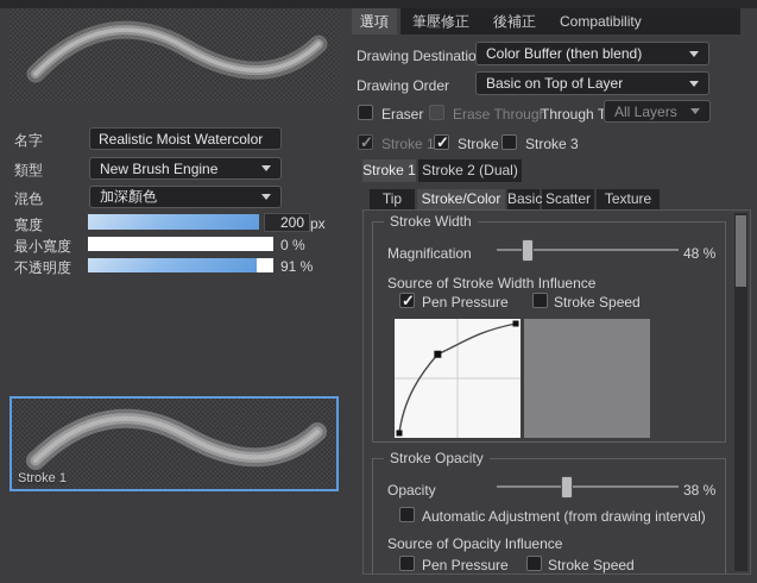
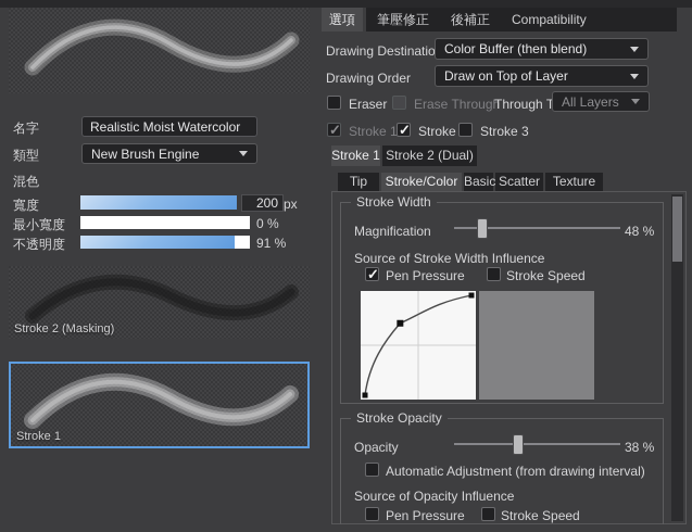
  名字
  Realistic Moist Watercolor
  類型
  New Brush Engine
  混色
- 加深顏色
  寬度
  200
  px
  最小寬度
  0 %
  不透明度
  91 %
+ Stroke 2 (Masking)
  Stroke 1
  選項
  筆壓修正
  後補正
  Compatibility
  Drawing Destinatio
  Color Buffer (then blend)
  Drawing Order
- Basic on Top of Layer
+ Draw on Top of Layer
  Eraser
  Erase Through
  Through T
  All Layers
  Stroke 1
  Stroke
  Stroke 3
  Stroke 1
  Stroke 2 (Dual)
  Tip
  Stroke/Color
  Basic
  Scatter
  Texture
  Stroke Width
  Magnification
  48 %
  Source of Stroke Width Influence
  Pen Pressure
  Stroke Speed
  Stroke Opacity
  Opacity
  38 %
  Automatic Adjustment (from drawing interval)
  Source of Opacity Influence
  Pen Pressure
  Stroke Speed
